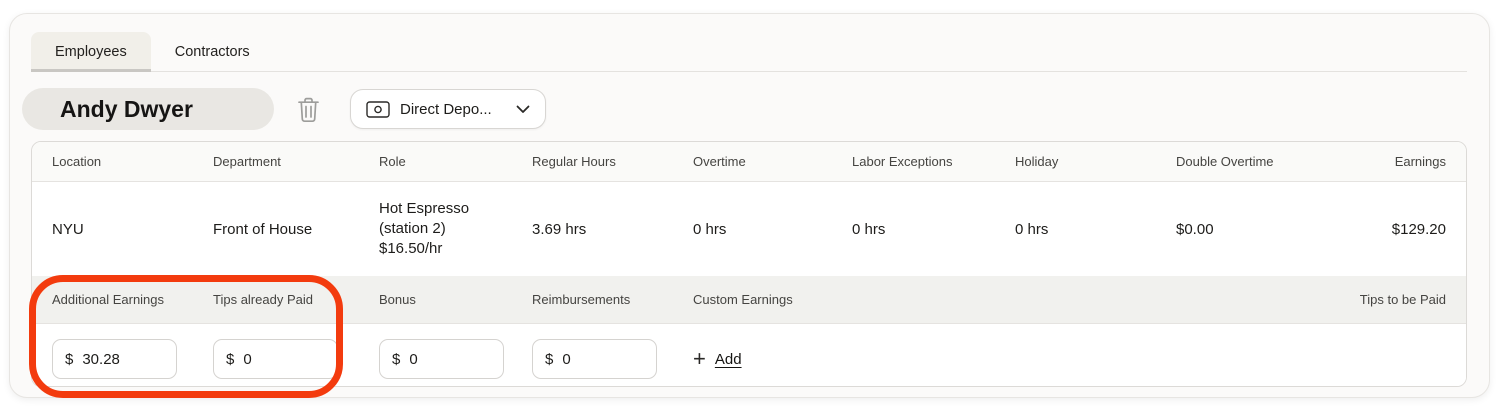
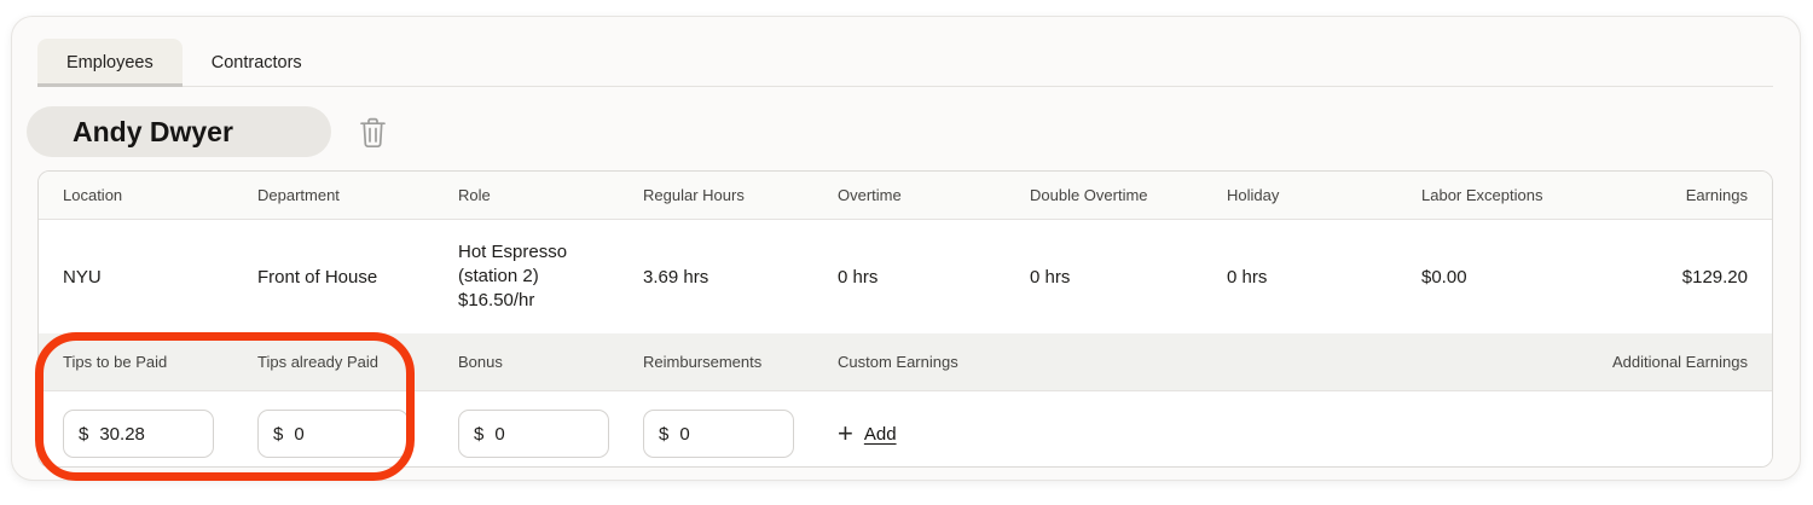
  Employees
  Contractors
  Andy Dwyer
- Direct Depo...
  Location
  Department
  Role
  Regular Hours
  Overtime
- Labor Exceptions
+ Double Overtime
  Holiday
- Double Overtime
+ Labor Exceptions
  Earnings
  NYU
  Front of House
  Hot Espresso
  (station 2)
  $16.50/hr
  3.69 hrs
  0 hrs
  0 hrs
  0 hrs
  $0.00
  $129.20
- Additional Earnings
+ Tips to be Paid
  Tips already Paid
  Bonus
  Reimbursements
  Custom Earnings
- Tips to be Paid
+ Additional Earnings
  $
  30.28
  $
  0
  $
  0
  $
  0
  +
  Add
